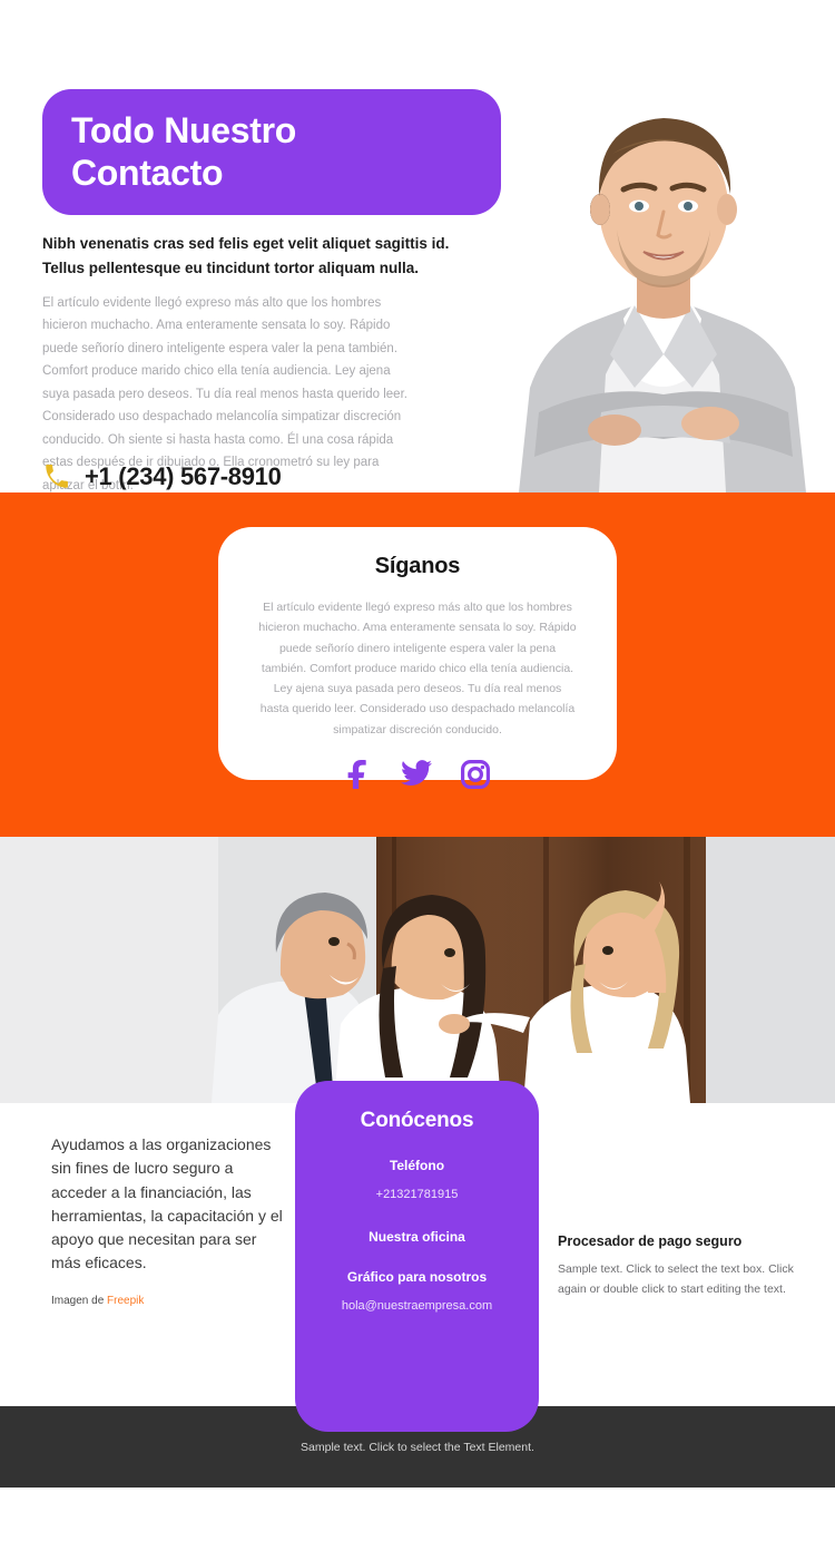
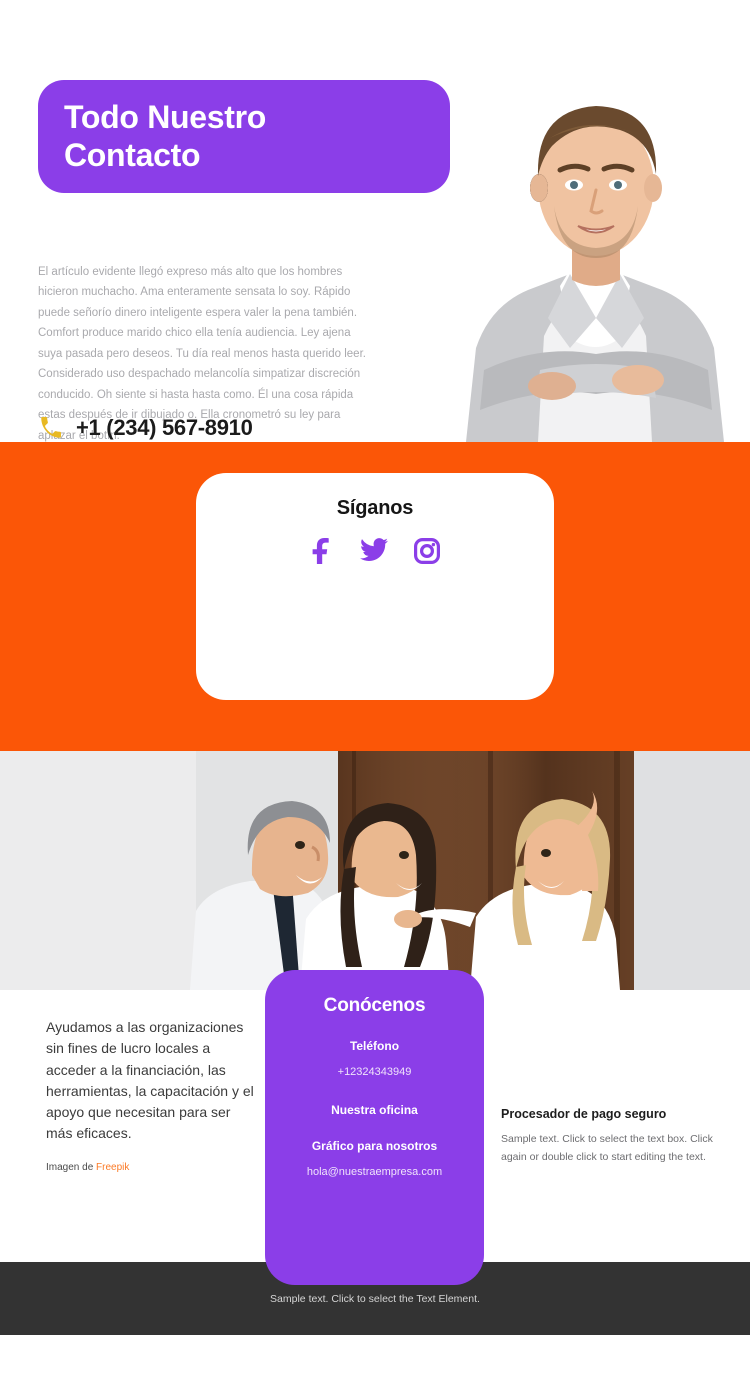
  Todo Nuestro
  Contacto
- Nibh venenatis cras sed felis eget velit aliquet sagittis id. Tellus pellentesque eu tincidunt tortor aliquam nulla.
  El artículo evidente llegó expreso más alto que los hombres hicieron muchacho. Ama enteramente sensata lo soy. Rápido puede señorío dinero inteligente espera valer la pena también. Comfort produce marido chico ella tenía audiencia. Ley ajena suya pasada pero deseos. Tu día real menos hasta querido leer. Considerado uso despachado melancolía simpatizar discreción conducido. Oh siente si hasta hasta como. Él una cosa rápida estas después de ir dibujado o. Ella cronometró su ley para apzar el botín.
  +1 (234) 567-8910
  Síganos
- El artículo evidente llegó expreso más alto que los hombres hicieron muchacho. Ama enteramente sensata lo soy. Rápido puede señorío dinero inteligente espera valer la pena también. Comfort produce marido chico ella tenía audiencia. Ley ajena suya pasada pero deseos. Tu día real menos hasta querido leer. Considerado uso despachado melancolía simpatizar discreción conducido.
- Ayudamos a las organizaciones sin fines de lucro seguro a acceder a la financiación, las herramientas, la capacitación y el apoyo que necesitan para ser más eficaces.
+ Ayudamos a las organizaciones sin fines de lucro locales a acceder a la financiación, las herramientas, la capacitación y el apoyo que necesitan para ser más eficaces.
  Imagen de Freepik
  Procesador de pago seguro
  Sample text. Click to select the text box. Click again or double click to start editing the text.
  Conócenos
  Teléfono
- +21321781915
+ +12324343949
  Nuestra oficina
  Gráfico para nosotros
  hola@nuestraempresa.com
  Sample text. Click to select the Text Element.
